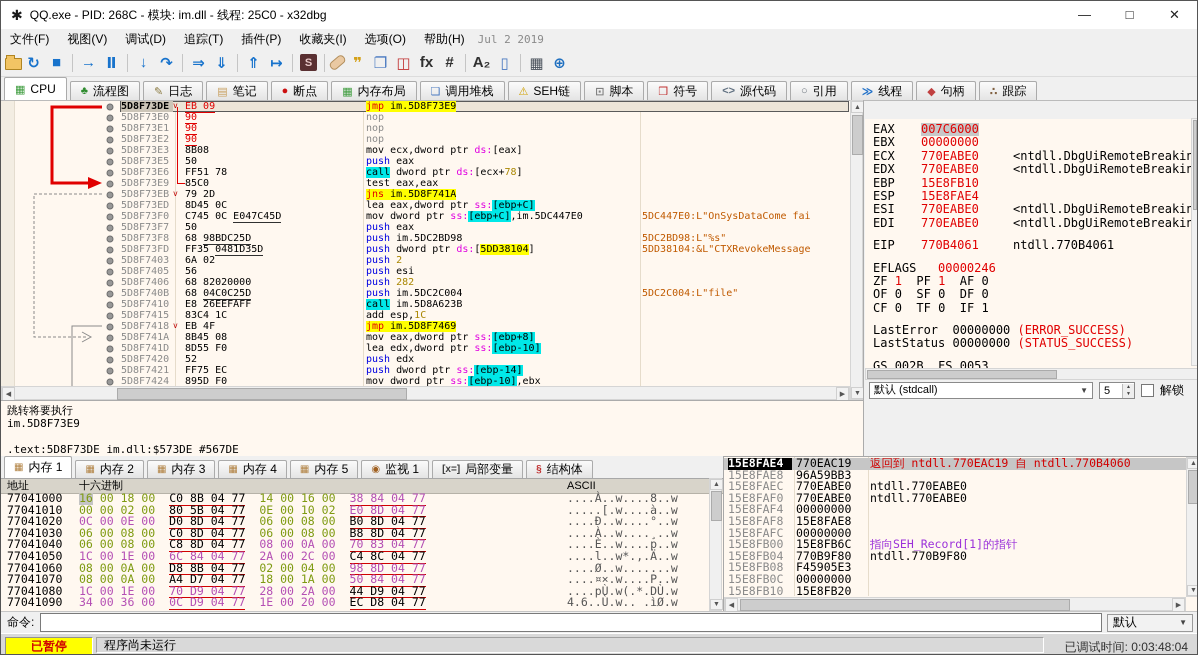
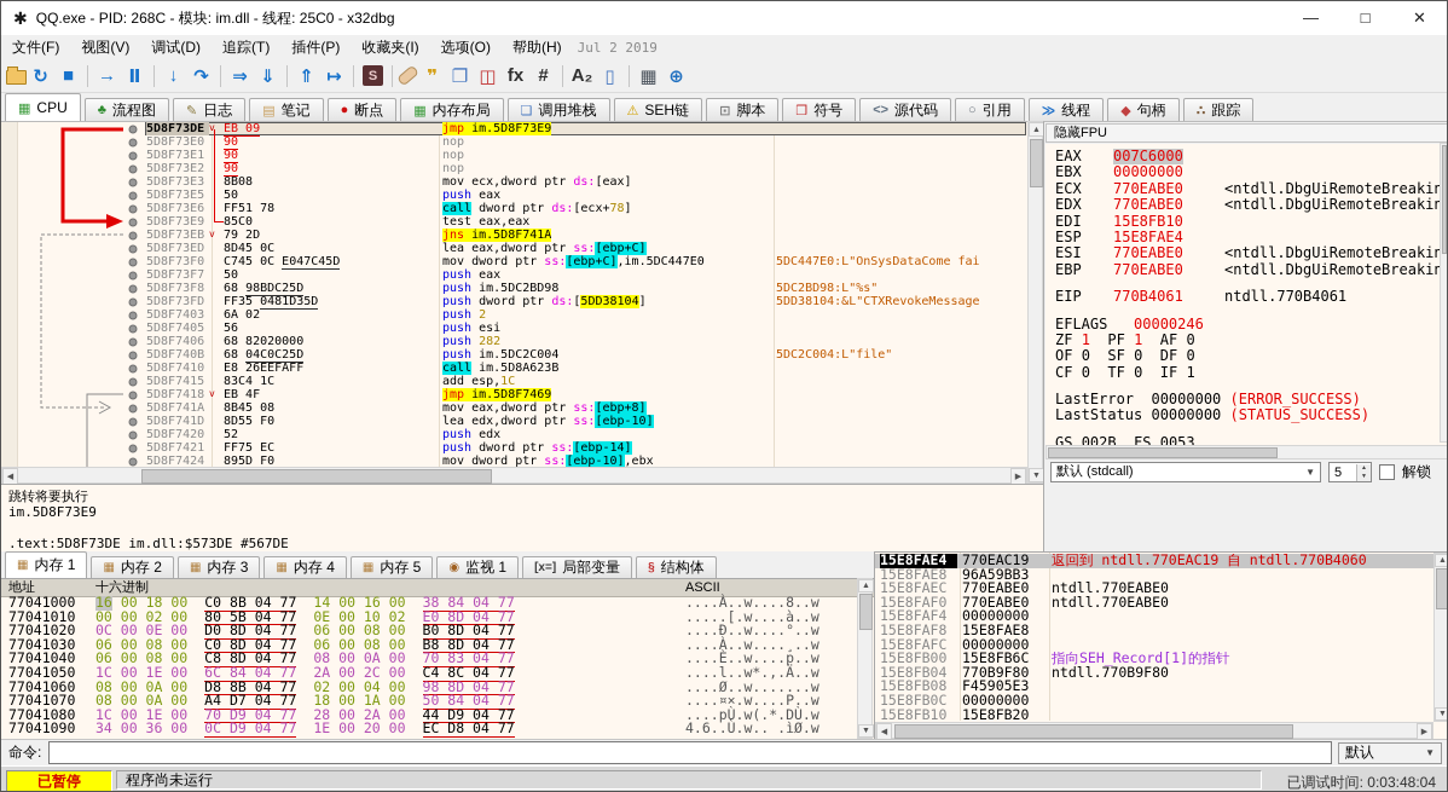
  ✱
  QQ.exe - PID: 268C - 模块: im.dll - 线程: 25C0 - x32dbg
  —
  □
  ✕
  文件(F)
  视图(V)
  调试(D)
  追踪(T)
  插件(P)
  收藏夹(I)
  选项(O)
  帮助(H)
  Jul 2 2019
  ↻
  ■
  →
  Ⅱ
  ↓
  ↷
  ⇒
  ⇓
  ⇑
  ↦
  S
  ❞
  ❐
  ◫
  fx
  #
  A₂
  ▯
  ▦
  ⊕
  ▦
  CPU
  ♣
  流程图
  ✎
  日志
  ▤
  笔记
  ●
  断点
  ▦
  内存布局
  ❏
  调用堆栈
  ⚠
  SEH链
  ⊡
  脚本
  ❒
  符号
  <>
  源代码
  ○
  引用
  ≫
  线程
  ◆
  句柄
  ∴
  跟踪
  5D8F73DE
  v
  EB 09
  jmp im.5D8F73E9
  5D8F73E0
  90
  nop
  5D8F73E1
  90
  nop
  5D8F73E2
  90
  nop
  5D8F73E3
  8B08
  mov ecx,dword ptr ds:[eax]
  5D8F73E5
  50
  push eax
  5D8F73E6
  FF51 78
  call dword ptr ds:[ecx+78]
  5D8F73E9
  85C0
  test eax,eax
  5D8F73EB
  v
  79 2D
  jns im.5D8F741A
  5D8F73ED
  8D45 0C
  lea eax,dword ptr ss:[ebp+C]
  5D8F73F0
  C745 0C E047C45D
  mov dword ptr ss:[ebp+C],im.5DC447E0
  5DC447E0:L"OnSysDataCome fai
  5D8F73F7
  50
  push eax
  5D8F73F8
  68 98BDC25D
  push im.5DC2BD98
  5DC2BD98:L"%s"
  5D8F73FD
  FF35 0481D35D
  push dword ptr ds:[5DD38104]
  5DD38104:&L"CTXRevokeMessage
  5D8F7403
  6A 02
  push 2
  5D8F7405
  56
  push esi
  5D8F7406
  68 82020000
  push 282
  5D8F740B
  68 04C0C25D
  push im.5DC2C004
  5DC2C004:L"file"
  5D8F7410
  E8 26EEFAFF
  call im.5D8A623B
  5D8F7415
  83C4 1C
  add esp,1C
  5D8F7418
  v
  EB 4F
  jmp im.5D8F7469
  5D8F741A
  8B45 08
  mov eax,dword ptr ss:[ebp+8]
  5D8F741D
  8D55 F0
  lea edx,dword ptr ss:[ebp-10]
  5D8F7420
  52
  push edx
  5D8F7421
  FF75 EC
  push dword ptr ss:[ebp-14]
  5D8F7424
  895D F0
  mov dword ptr ss:[ebp-10],ebx
  跳转将要执行
  im.5D8F73E9
  .text:5D8F73DE im.dll:$573DE #567DE
+ 隐藏FPU
  EAX
  007C6000
  EBX
  00000000
  ECX
  770EABE0
  <ntdll.DbgUiRemoteBreakin
  EDX
  770EABE0
  <ntdll.DbgUiRemoteBreakin
- EBP
+ EDI
  15E8FB10
  ESP
  15E8FAE4
  ESI
  770EABE0
  <ntdll.DbgUiRemoteBreakin
- EDI
+ EBP
  770EABE0
  <ntdll.DbgUiRemoteBreakin
  EIP
  770B4061
  ntdll.770B4061
  EFLAGS 00000246
  ZF 1 PF 1 AF 0
  OF 0 SF 0 DF 0
  CF 0 TF 0 IF 1
  LastError 00000000 (ERROR_SUCCESS)
  LastStatus 00000000 (STATUS_SUCCESS)
  GS 002B FS 0053
  默认 (stdcall)
  ▼
  5
  解锁
  ▦
  内存 1
  ▦
  内存 2
  ▦
  内存 3
  ▦
  内存 4
  ▦
  内存 5
  ◉
  监视 1
  [x=]
  局部变量
  §
  结构体
  地址
  十六进制
  ASCII
  77041000
  16 00 18 00 C0 8B 04 77 14 00 16 00 38 84 04 77
  ....À..w....8..w
  77041010
  00 00 02 00 80 5B 04 77 0E 00 10 02 E0 8D 04 77
  .....[.w....à..w
  77041020
  0C 00 0E 00 D0 8D 04 77 06 00 08 00 B0 8D 04 77
  ....Ð..w....°..w
  77041030
  06 00 08 00 C0 8D 04 77 06 00 08 00 B8 8D 04 77
  ....À..w....¸..w
  77041040
  06 00 08 00 C8 8D 04 77 08 00 0A 00 70 83 04 77
  ....È..w....p..w
  77041050
  1C 00 1E 00 6C 84 04 77 2A 00 2C 00 C4 8C 04 77
  ....l..w*.,.Ä..w
  77041060
  08 00 0A 00 D8 8B 04 77 02 00 04 00 98 8D 04 77
  ....Ø..w.......w
  77041070
  08 00 0A 00 A4 D7 04 77 18 00 1A 00 50 84 04 77
  ....¤×.w....P..w
  77041080
  1C 00 1E 00 70 D9 04 77 28 00 2A 00 44 D9 04 77
  ....pÙ.w(.*.DÙ.w
  77041090
  34 00 36 00 0C D9 04 77 1E 00 20 00 EC D8 04 77
  4.6..Ù.w.. .ìØ.w
  15E8FAE4
  770EAC19
  返回到 ntdll.770EAC19 自 ntdll.770B4060
  15E8FAE8
  96A59BB3
  15E8FAEC
  770EABE0
  ntdll.770EABE0
  15E8FAF0
  770EABE0
  ntdll.770EABE0
  15E8FAF4
  00000000
  15E8FAF8
  15E8FAE8
  15E8FAFC
  00000000
  15E8FB00
  15E8FB6C
  指向SEH_Record[1]的指针
  15E8FB04
  770B9F80
  ntdll.770B9F80
  15E8FB08
  F45905E3
  15E8FB0C
  00000000
  15E8FB10
  15E8FB20
  命令:
  默认
  ▼
  已暂停
  程序尚未运行
  已调试时间: 0:03:48:04
